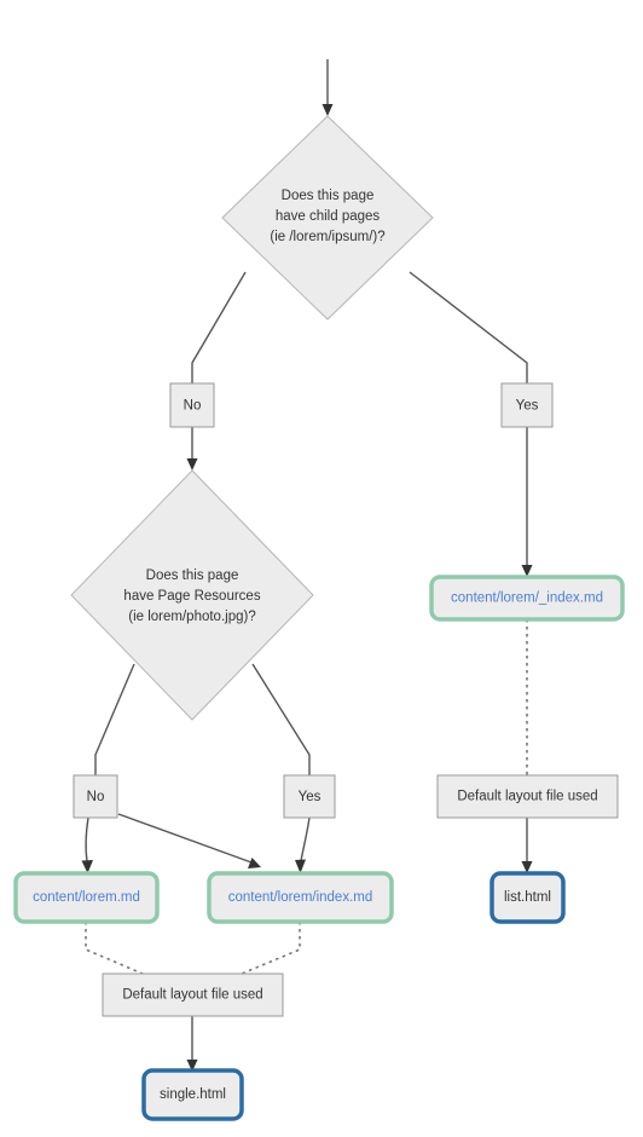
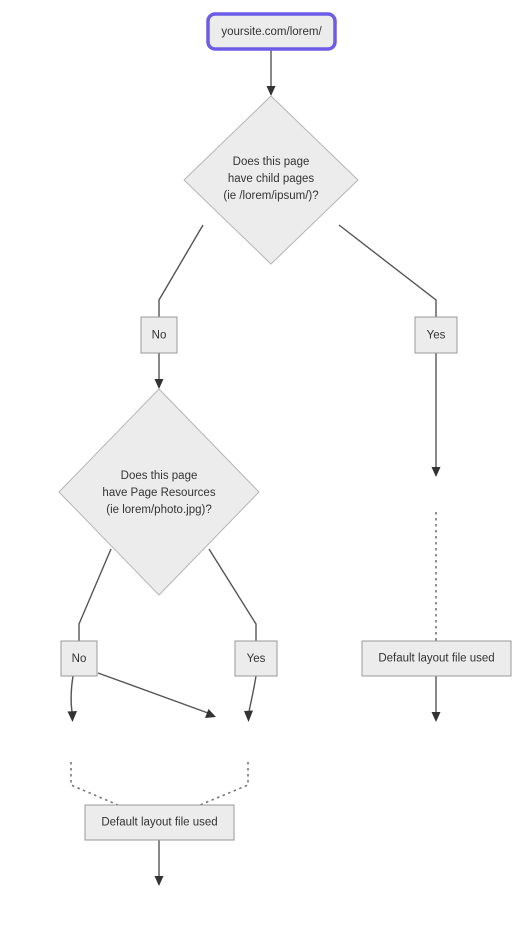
+ yoursite.com/lorem/
  Does this page
  have child pages
  (ie /lorem/ipsum/)?
  No
  Yes
  Does this page
  have Page Resources
  (ie lorem/photo.jpg)?
  No
  Yes
- content/lorem.md
- content/lorem/index.md
- content/lorem/_index.md
  Default layout file used
  Default layout file used
- single.html
- list.html
